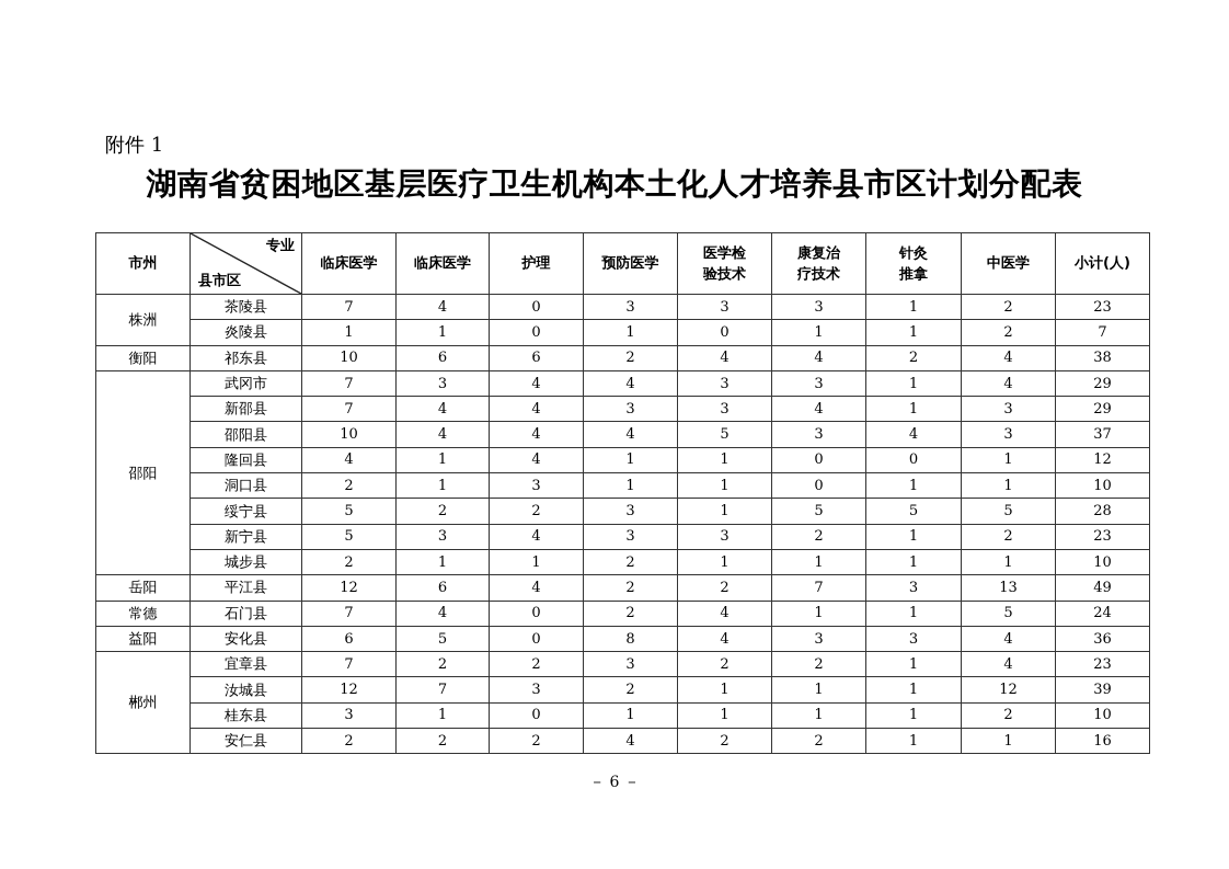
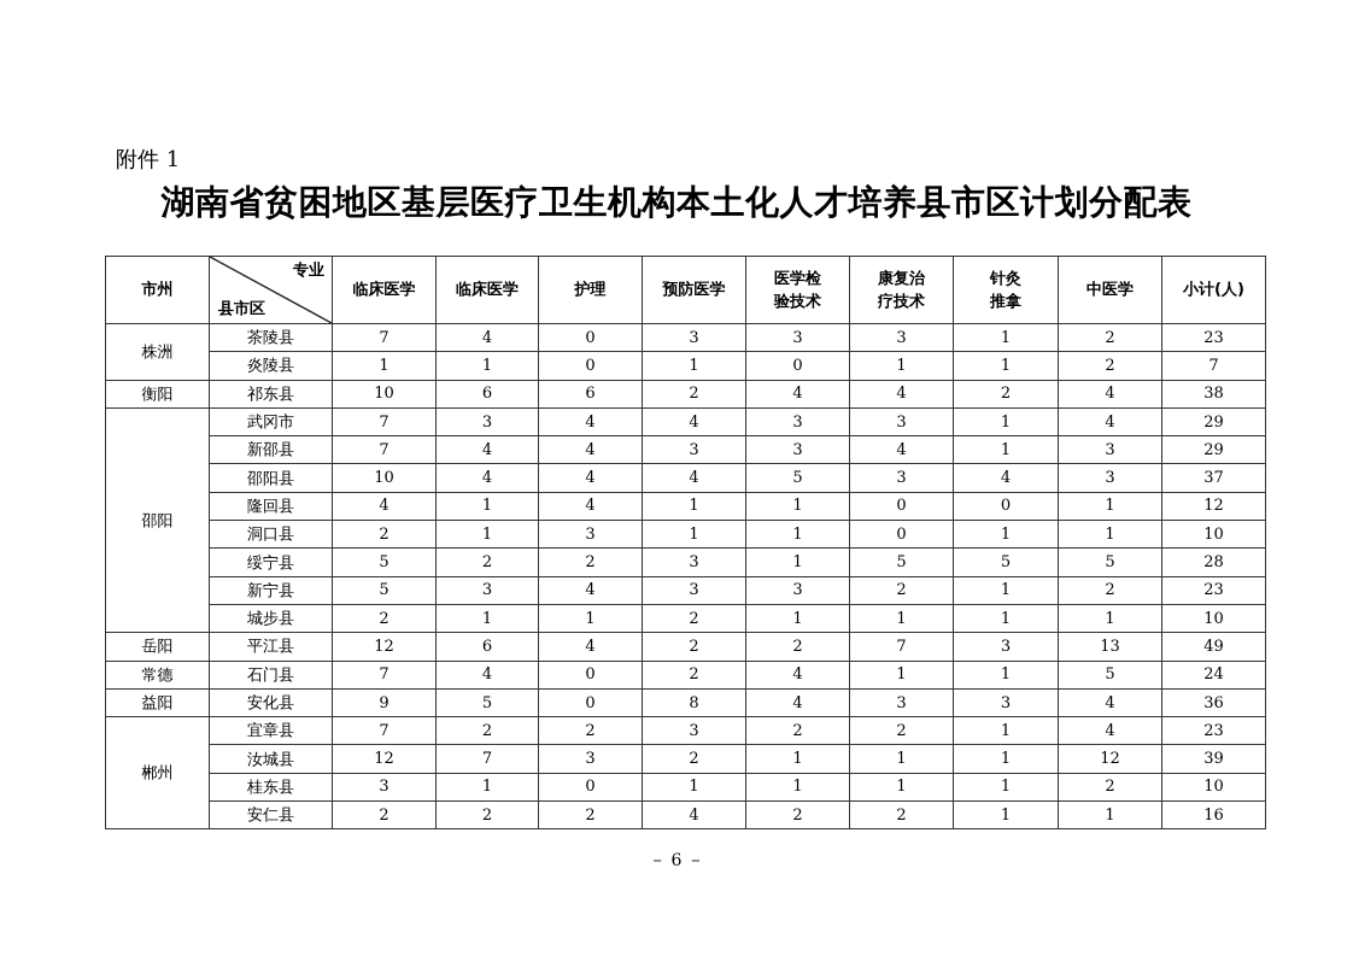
  附件 1
  湖南省贫困地区基层医疗卫生机构本土化人才培养县市区计划分配表
  市州	专业 县市区	临床医学	临床医学	护理	预防医学	医学检验技术	康复治疗技术	针灸推拿	中医学	小计(人)
  株洲	茶陵县	7	4	0	3	3	3	1	2	23
  炎陵县	1	1	0	1	0	1	1	2	7
  衡阳	祁东县	10	6	6	2	4	4	2	4	38
  邵阳	武冈市	7	3	4	4	3	3	1	4	29
  新邵县	7	4	4	3	3	4	1	3	29
  邵阳县	10	4	4	4	5	3	4	3	37
  隆回县	4	1	4	1	1	0	0	1	12
  洞口县	2	1	3	1	1	0	1	1	10
  绥宁县	5	2	2	3	1	5	5	5	28
  新宁县	5	3	4	3	3	2	1	2	23
  城步县	2	1	1	2	1	1	1	1	10
  岳阳	平江县	12	6	4	2	2	7	3	13	49
  常德	石门县	7	4	0	2	4	1	1	5	24
- 益阳	安化县	6	5	0	8	4	3	3	4	36
+ 益阳	安化县	9	5	0	8	4	3	3	4	36
  郴州	宜章县	7	2	2	3	2	2	1	4	23
  汝城县	12	7	3	2	1	1	1	12	39
  桂东县	3	1	0	1	1	1	1	2	10
  安仁县	2	2	2	4	2	2	1	1	16
  － 6 －
